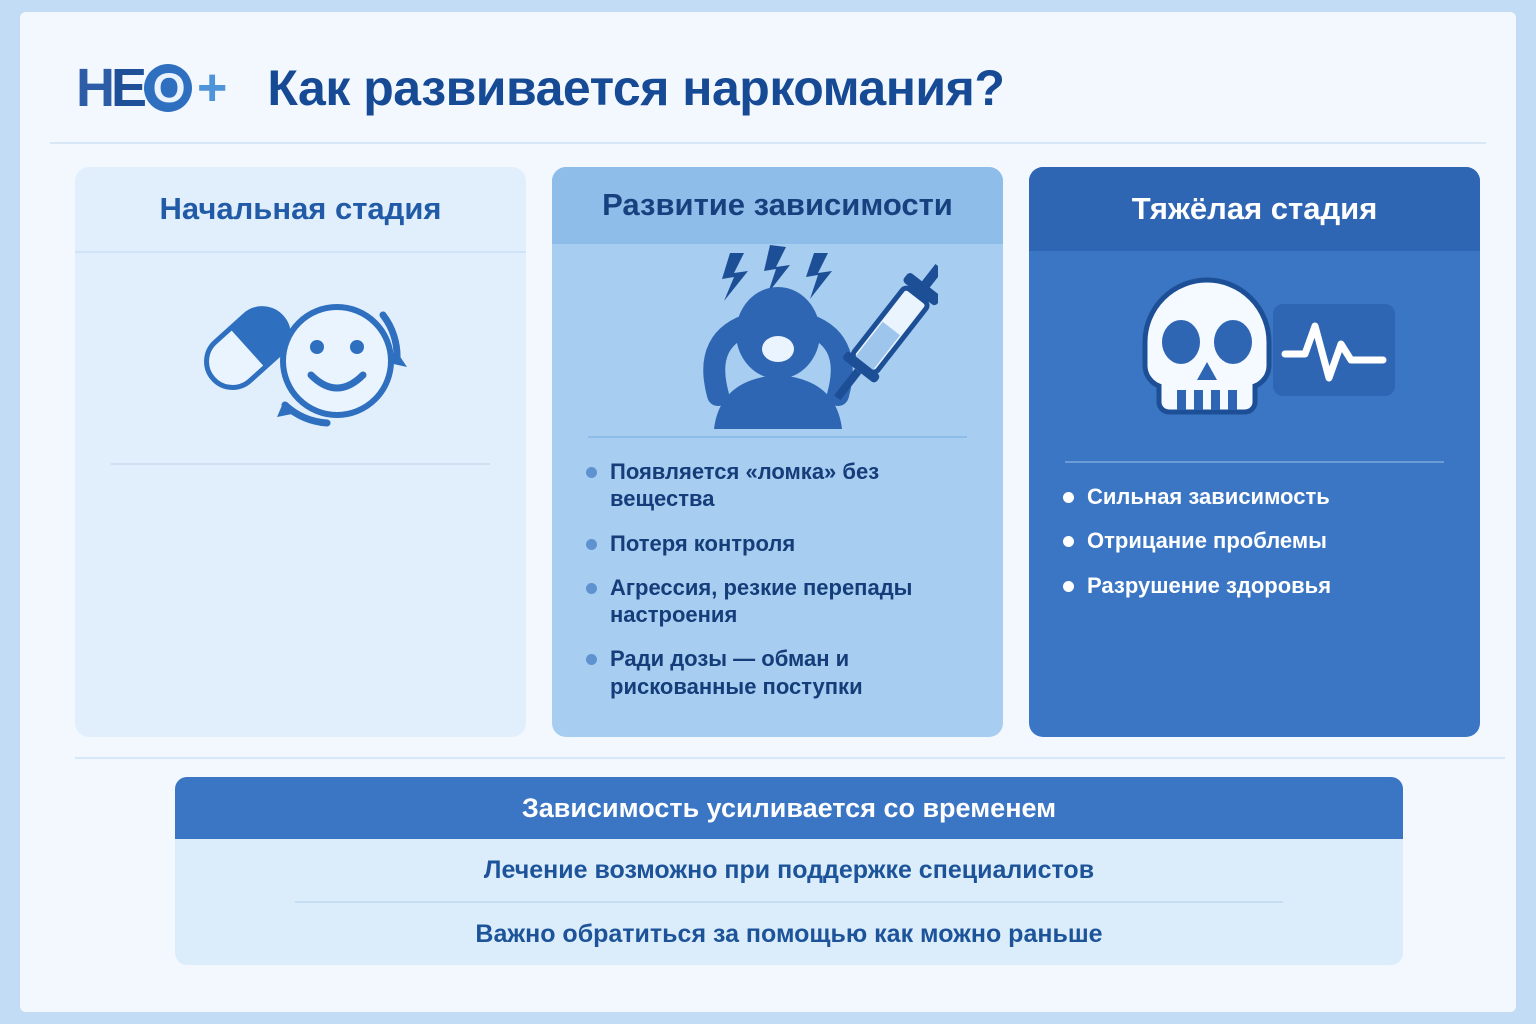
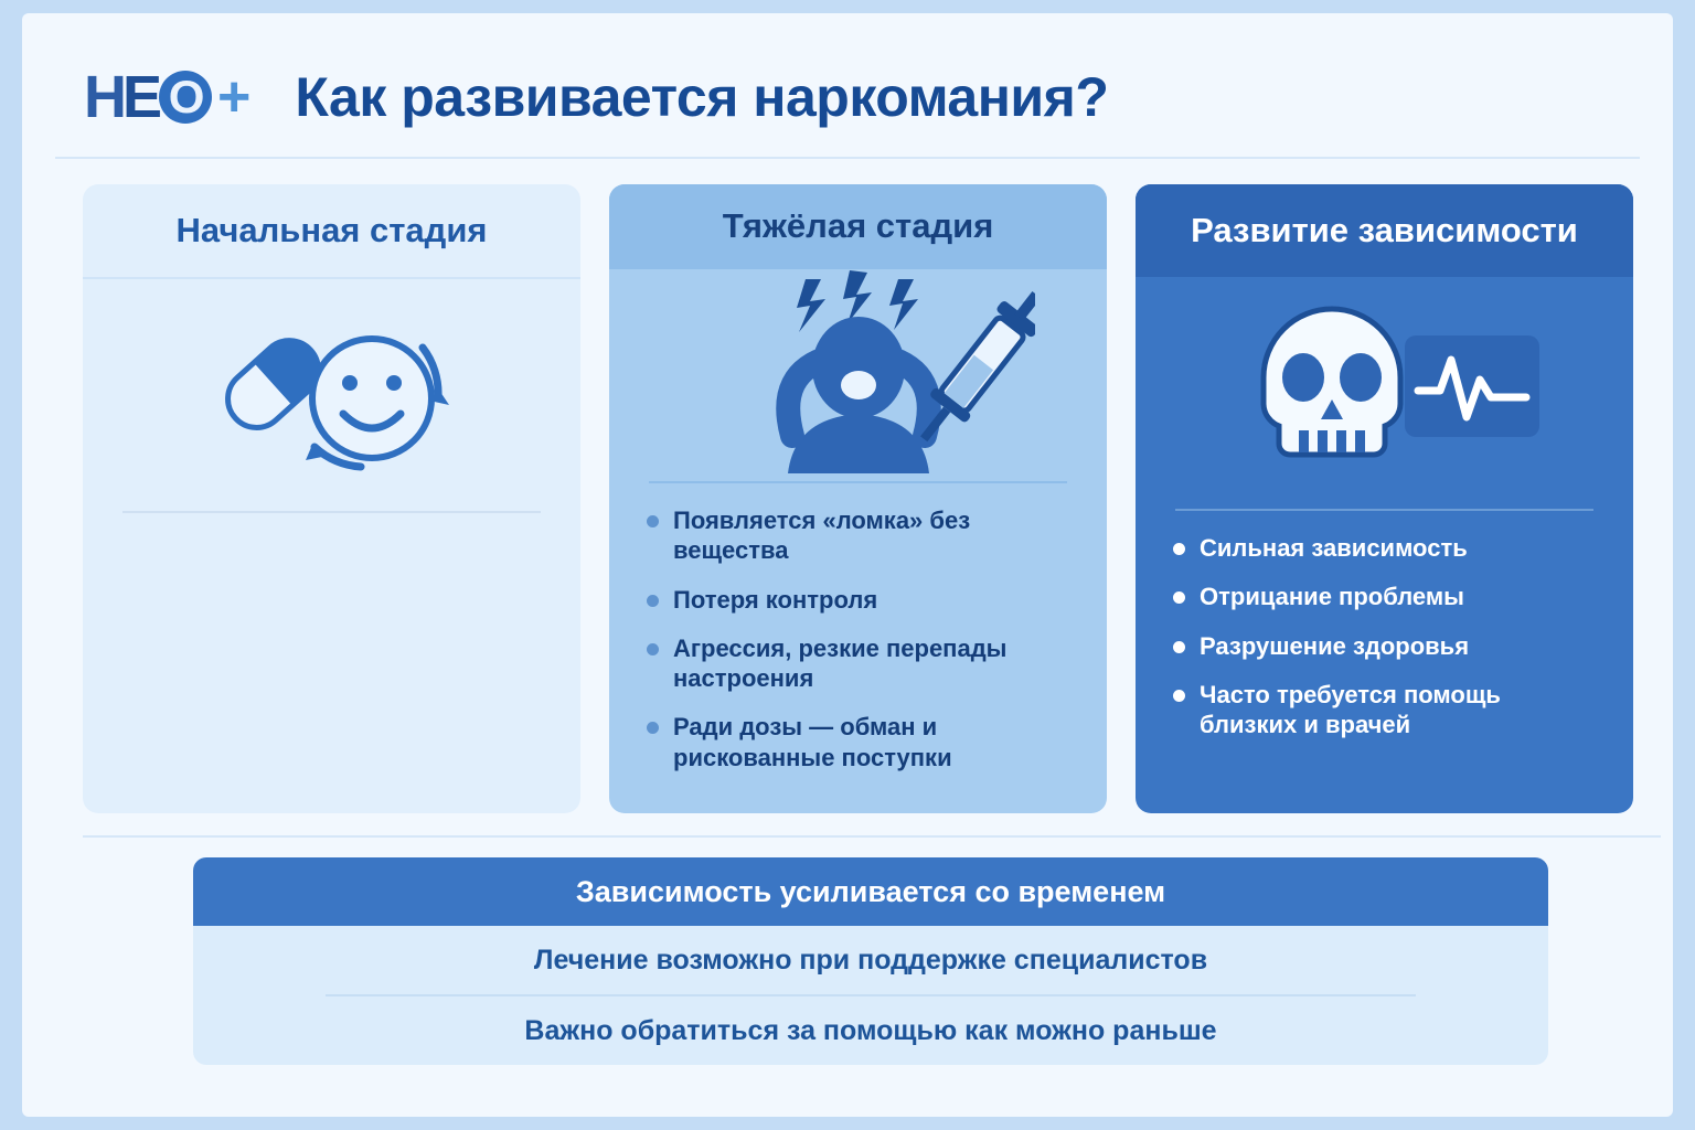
  H
  E
  O
  +
  Как развивается наркомания?
  Начальная стадия
- Развитие зависимости
+ Тяжёлая стадия
  Появляется «ломка» без вещества
  Потеря контроля
  Агрессия, резкие перепады настроения
  Ради дозы — обман и рискованные поступки
- Тяжёлая стадия
+ Развитие зависимости
  Сильная зависимость
  Отрицание проблемы
  Разрушение здоровья
+ Часто требуется помощь близких и врачей
  Зависимость усиливается со временем
  Лечение возможно при поддержке специалистов
  Важно обратиться за помощью как можно раньше
